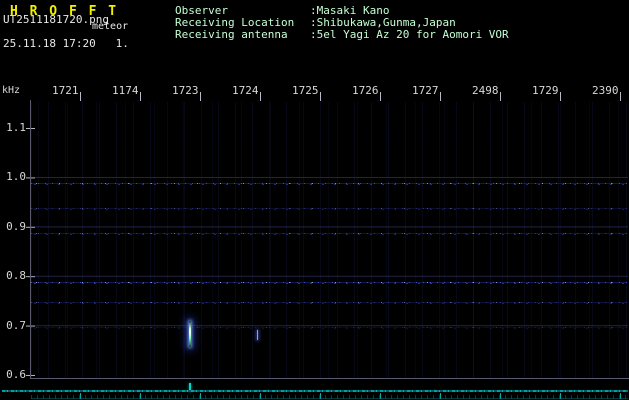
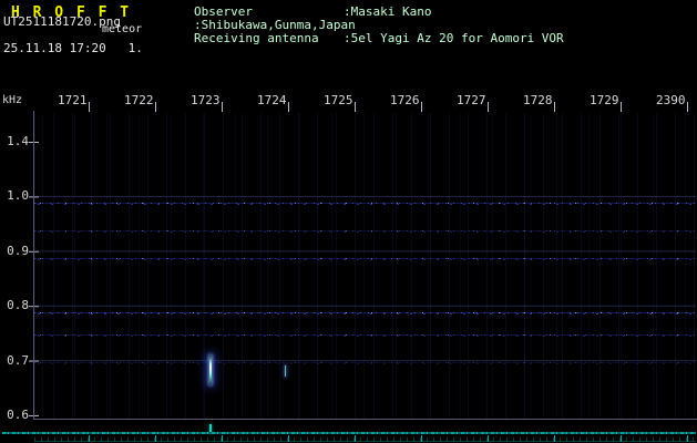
  H R O F F T
  UT2511181720.png
  meteor
  25.11.18 17:20 1.
  Observer
  :Masaki Kano
- Receiving Location
  :Shibukawa,Gunma,Japan
  Receiving antenna
  :5el Yagi Az 20 for Aomori VOR
  kHz
  1721
- 1174
+ 1722
  1723
  1724
  1725
  1726
  1727
- 2498
+ 1728
  1729
  2390
- 1.1
+ 1.4
  1.0
  0.9
  0.8
  0.7
  0.6
